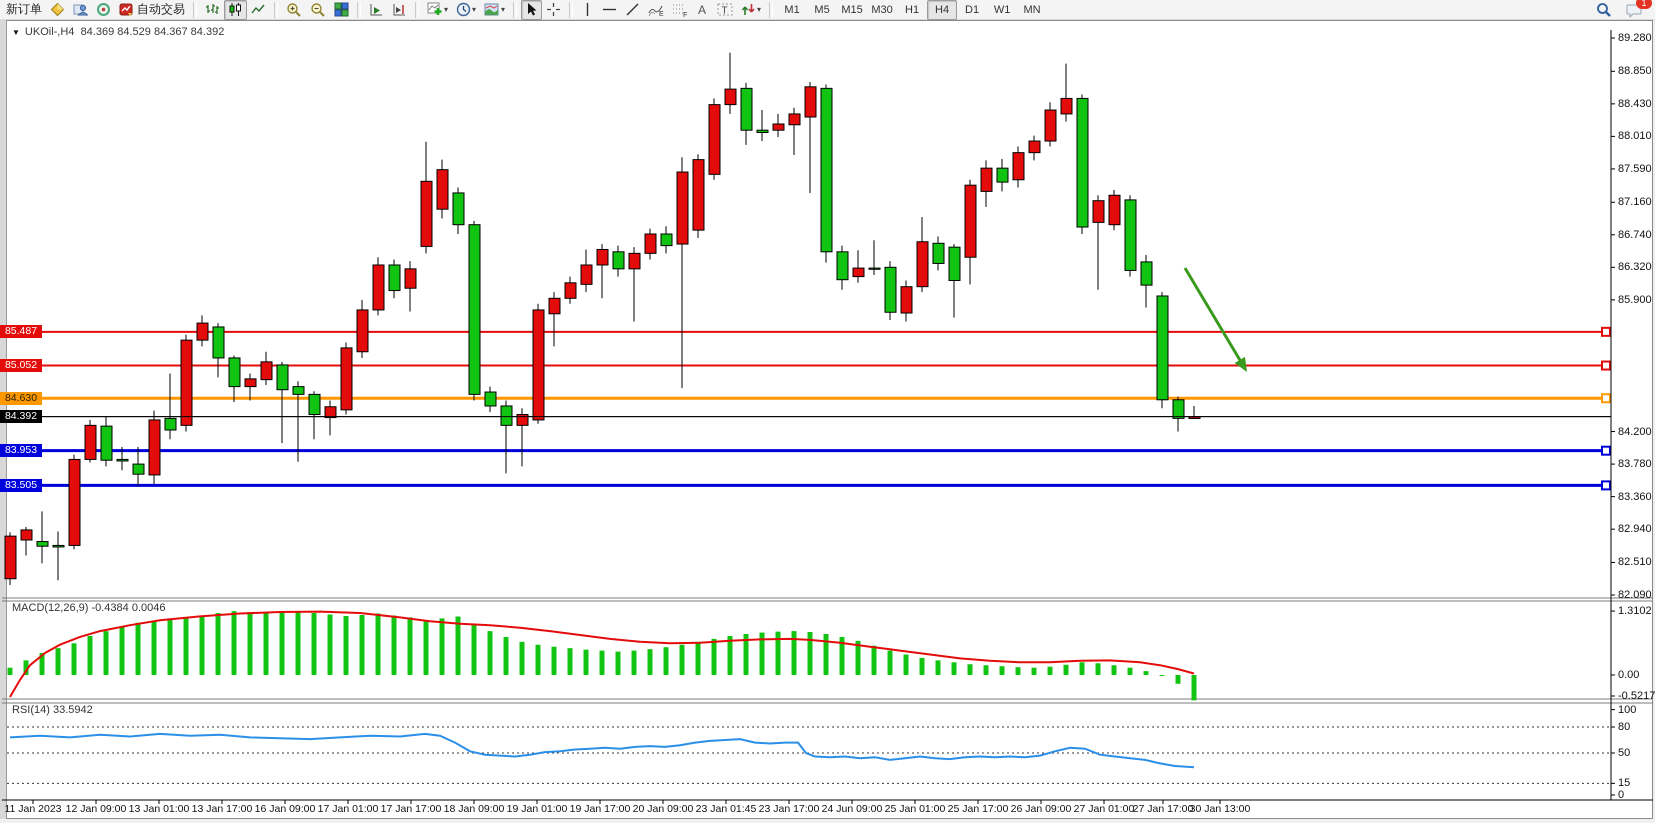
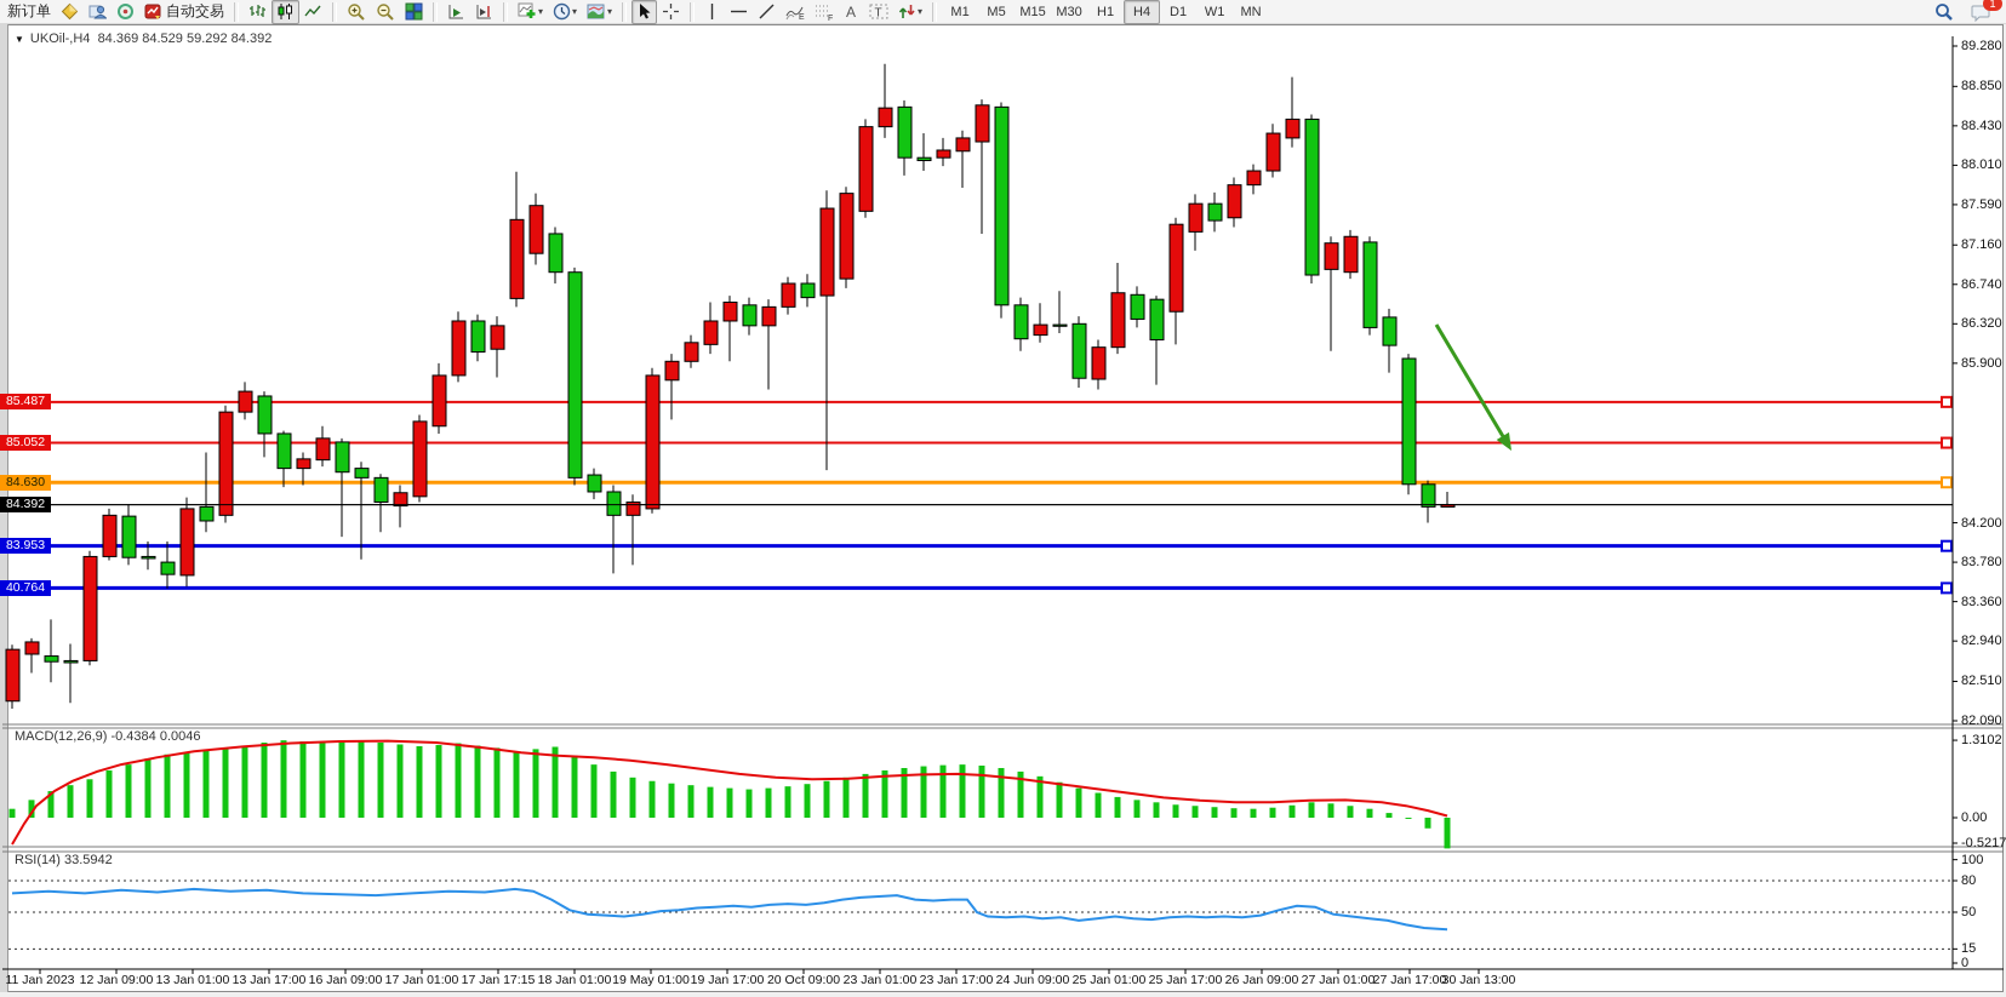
  新订单
  自动交易
  ▾
  ▾
  ▾
  A
  T
  ▾
  M1
  M5
  M15
  M30
  H1
  H4
  D1
  W1
  MN
  1
- ▼ UKOil-,H4 84.369 84.529 84.367 84.392
+ ▼ UKOil-,H4 84.369 84.529 59.292 84.392
  MACD(12,26,9) -0.4384 0.0046
  RSI(14) 33.5942
  89.280
  88.850
  88.430
  88.010
  87.590
  87.160
  86.740
  86.320
  85.900
  84.200
  83.780
  83.360
  82.940
  82.510
  82.090
  85.487
  85.052
  84.630
  84.392
  83.953
- 83.505
+ 40.764
  1.3102
  0.00
  -0.5217
  100
  80
  50
  15
  0
  11 Jan 2023
  12 Jan 09:00
  13 Jan 01:00
  13 Jan 17:00
  16 Jan 09:00
  17 Jan 01:00
- 17 Jan 17:00
+ 17 Jan 17:15
- 18 Jan 09:00
+ 18 Jan 01:00
- 19 Jan 01:00
+ 19 May 01:00
  19 Jan 17:00
- 20 Jan 09:00
+ 20 Oct 09:00
- 23 Jan 01:45
+ 23 Jan 01:00
  23 Jan 17:00
  24 Jun 09:00
  25 Jan 01:00
  25 Jan 17:00
  26 Jan 09:00
  27 Jan 01:00
  27 Jan 17:00
  30 Jan 13:00
